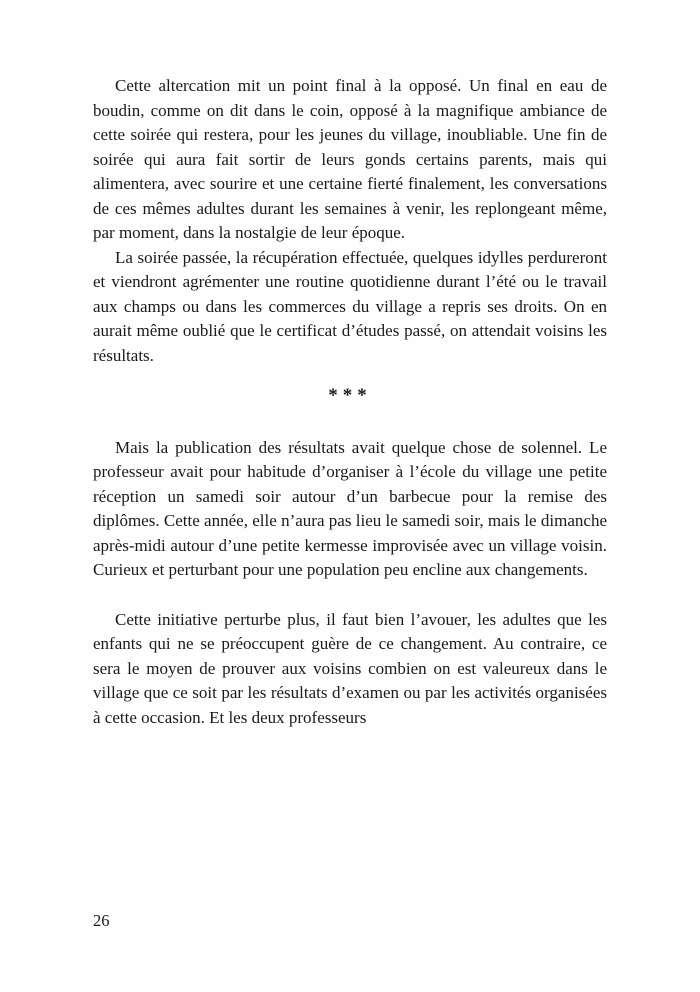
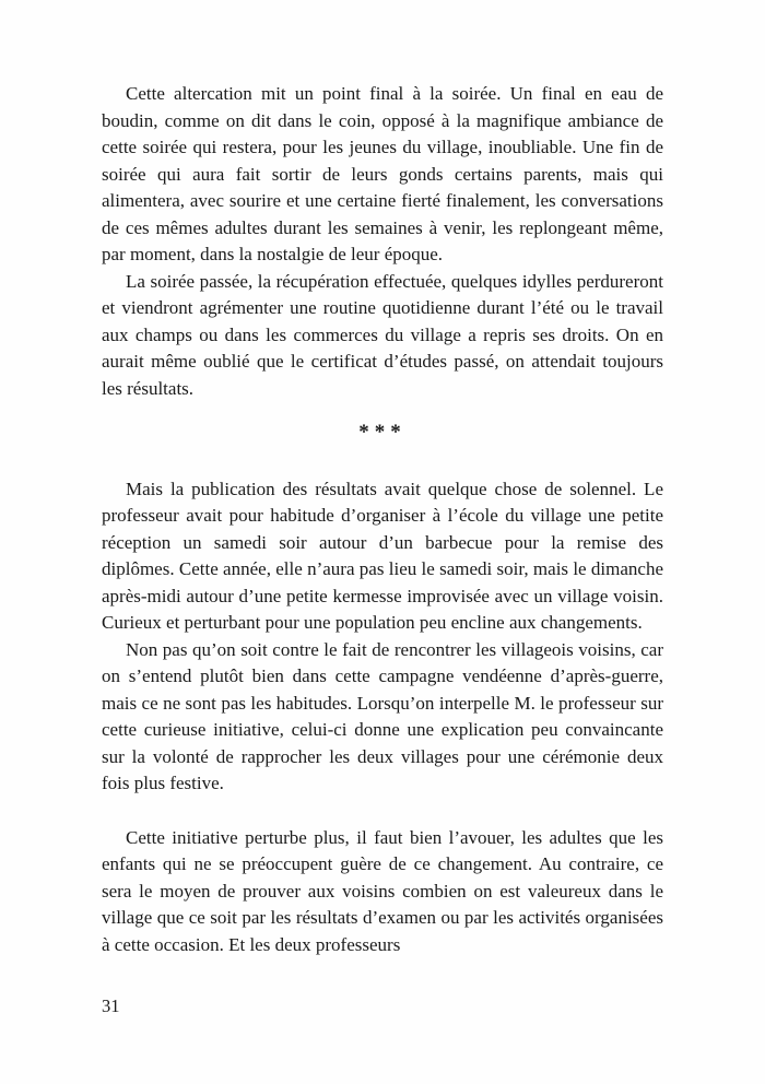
- Cette altercation mit un point final à la opposé. Un final en eau de boudin, comme on dit dans le coin, opposé à la magnifique ambiance de cette soirée qui restera, pour les jeunes du village, inoubliable. Une fin de soirée qui aura fait sortir de leurs gonds certains parents, mais qui alimentera, avec sourire et une certaine fierté finalement, les conversations de ces mêmes adultes durant les semaines à venir, les replongeant même, par moment, dans la nostalgie de leur époque.
+ Cette altercation mit un point final à la soirée. Un final en eau de boudin, comme on dit dans le coin, opposé à la magnifique ambiance de cette soirée qui restera, pour les jeunes du village, inoubliable. Une fin de soirée qui aura fait sortir de leurs gonds certains parents, mais qui alimentera, avec sourire et une certaine fierté finalement, les conversations de ces mêmes adultes durant les semaines à venir, les replongeant même, par moment, dans la nostalgie de leur époque.
- La soirée passée, la récupération effectuée, quelques idylles perdureront et viendront agrémenter une routine quotidienne durant l’été ou le travail aux champs ou dans les commerces du village a repris ses droits. On en aurait même oublié que le certificat d’études passé, on attendait voisins les résultats.
+ La soirée passée, la récupération effectuée, quelques idylles perdureront et viendront agrémenter une routine quotidienne durant l’été ou le travail aux champs ou dans les commerces du village a repris ses droits. On en aurait même oublié que le certificat d’études passé, on attendait toujours les résultats.
  ***
  Mais la publication des résultats avait quelque chose de solennel. Le professeur avait pour habitude d’organiser à l’école du village une petite réception un samedi soir autour d’un barbecue pour la remise des diplômes. Cette année, elle n’aura pas lieu le samedi soir, mais le dimanche après-midi autour d’une petite kermesse improvisée avec un village voisin. Curieux et perturbant pour une population peu encline aux changements.
+ Non pas qu’on soit contre le fait de rencontrer les villageois voisins, car on s’entend plutôt bien dans cette campagne vendéenne d’après-guerre, mais ce ne sont pas les habitudes. Lorsqu’on interpelle M. le professeur sur cette curieuse initiative, celui-ci donne une explication peu convaincante sur la volonté de rapprocher les deux villages pour une cérémonie deux fois plus festive.
  Cette initiative perturbe plus, il faut bien l’avouer, les adultes que les enfants qui ne se préoccupent guère de ce changement. Au contraire, ce sera le moyen de prouver aux voisins combien on est valeureux dans le village que ce soit par les résultats d’examen ou par les activités organisées à cette occasion. Et les deux professeurs
- 26
+ 31
